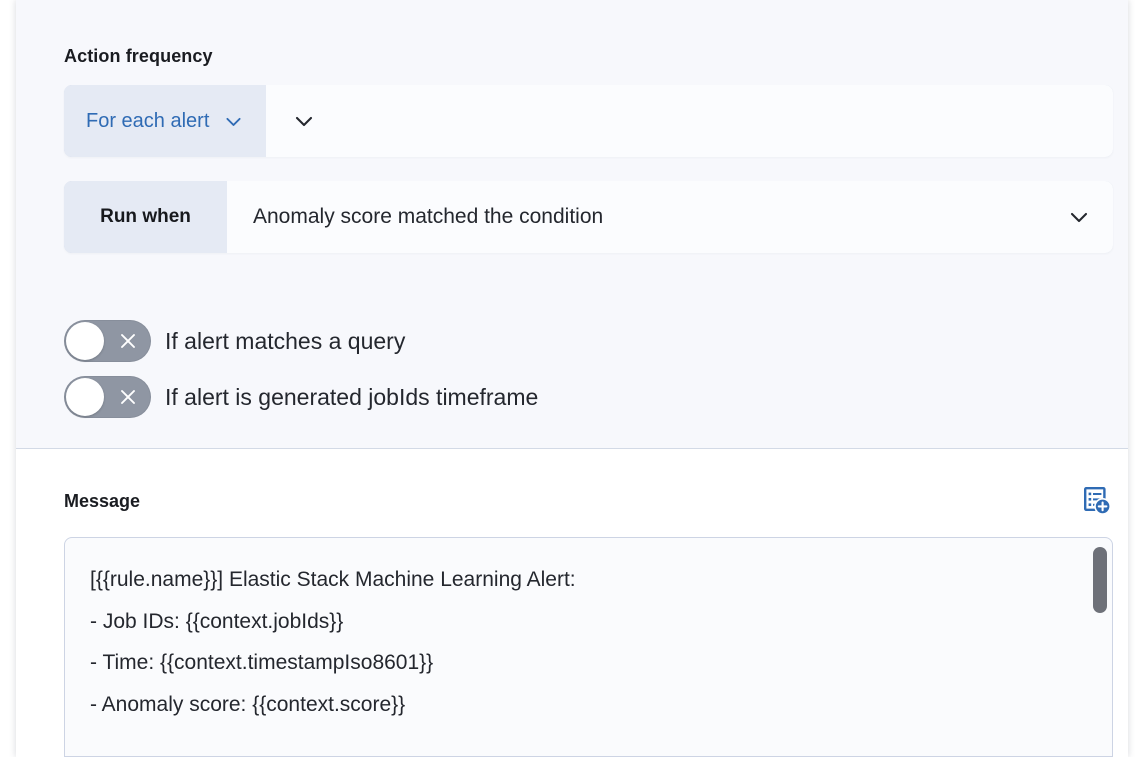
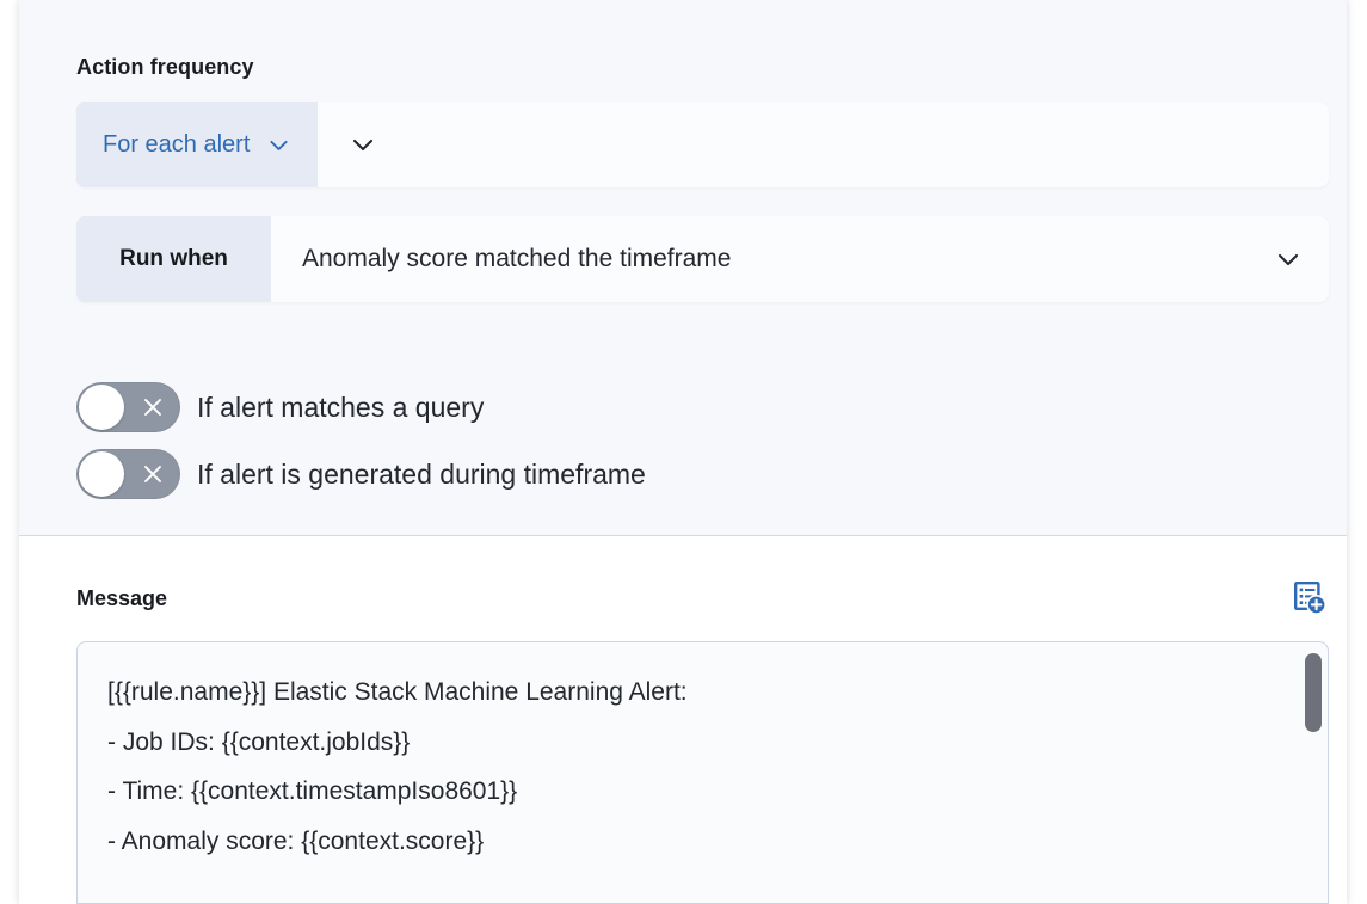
  Action frequency
  For each alert
  Run when
- Anomaly score matched the condition
+ Anomaly score matched the timeframe
  If alert matches a query
- If alert is generated jobIds timeframe
+ If alert is generated during timeframe
  Message
  [{{rule.name}}] Elastic Stack Machine Learning Alert:
  - Job IDs: {{context.jobIds}}
  - Time: {{context.timestampIso8601}}
  - Anomaly score: {{context.score}}
